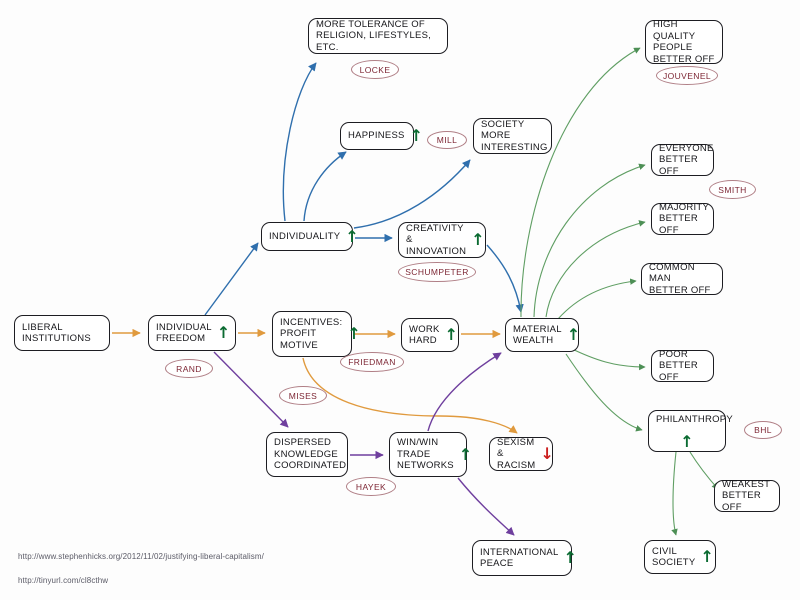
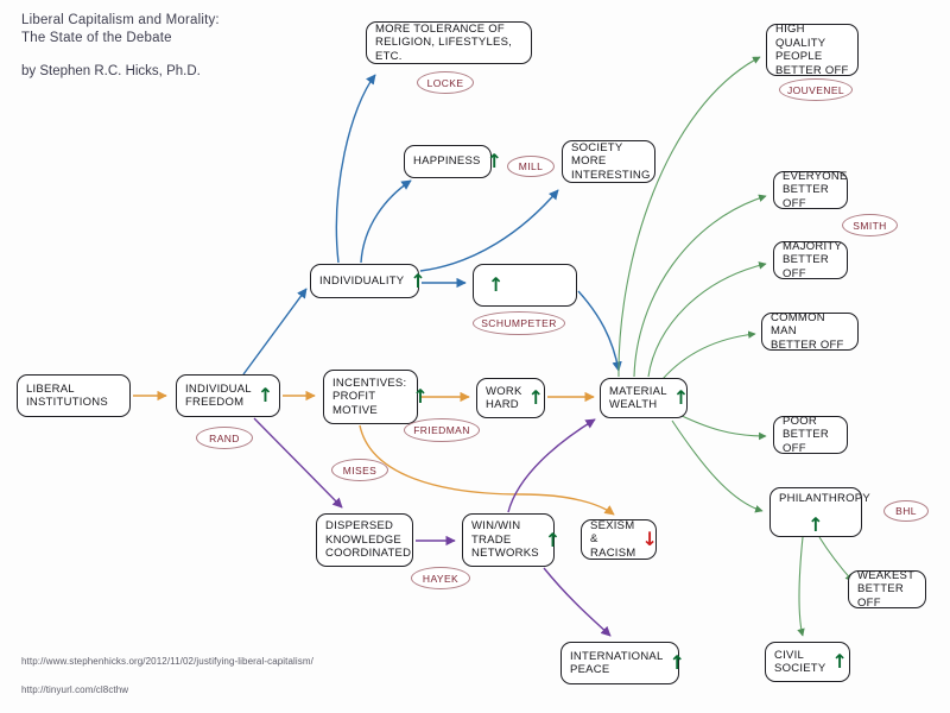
+ Liberal Capitalism and Morality:
+ The State of the Debate
+ by Stephen R.C. Hicks, Ph.D.
  http://www.stephenhicks.org/2012/11/02/justifying-liberal-capitalism/
  http://tinyurl.com/cl8cthw
  LIBERAL
  INSTITUTIONS
  INDIVIDUAL
  FREEDOM
  ↑
  INDIVIDUALITY
  ↑
  MORE TOLERANCE OF
  RELIGION, LIFESTYLES, ETC.
  HAPPINESS
  ↑
  SOCIETY MORE
  INTERESTING
- CREATIVITY &
- INNOVATION
  ↑
  INCENTIVES:
  PROFIT
  MOTIVE
  ↑
  WORK
  HARD
  ↑
  MATERIAL
  WEALTH
  ↑
  HIGH QUALITY
  PEOPLE
  BETTER OFF
  EVERYONE
  BETTER OFF
  MAJORITY
  BETTER OFF
  COMMON MAN
  BETTER OFF
  POOR
  BETTER OFF
  PHILANTHROPY
  ↑
  WEAKEST
  BETTER OFF
  CIVIL
  SOCIETY
  ↑
  DISPERSED
  KNOWLEDGE
  COORDINATED
  WIN/WIN
  TRADE
  NETWORKS
  ↑
  SEXISM &
  RACISM
  ↓
  INTERNATIONAL
  PEACE
  ↑
  LOCKE
  MILL
  JOUVENEL
  SMITH
  SCHUMPETER
  RAND
  FRIEDMAN
  MISES
  HAYEK
  BHL
